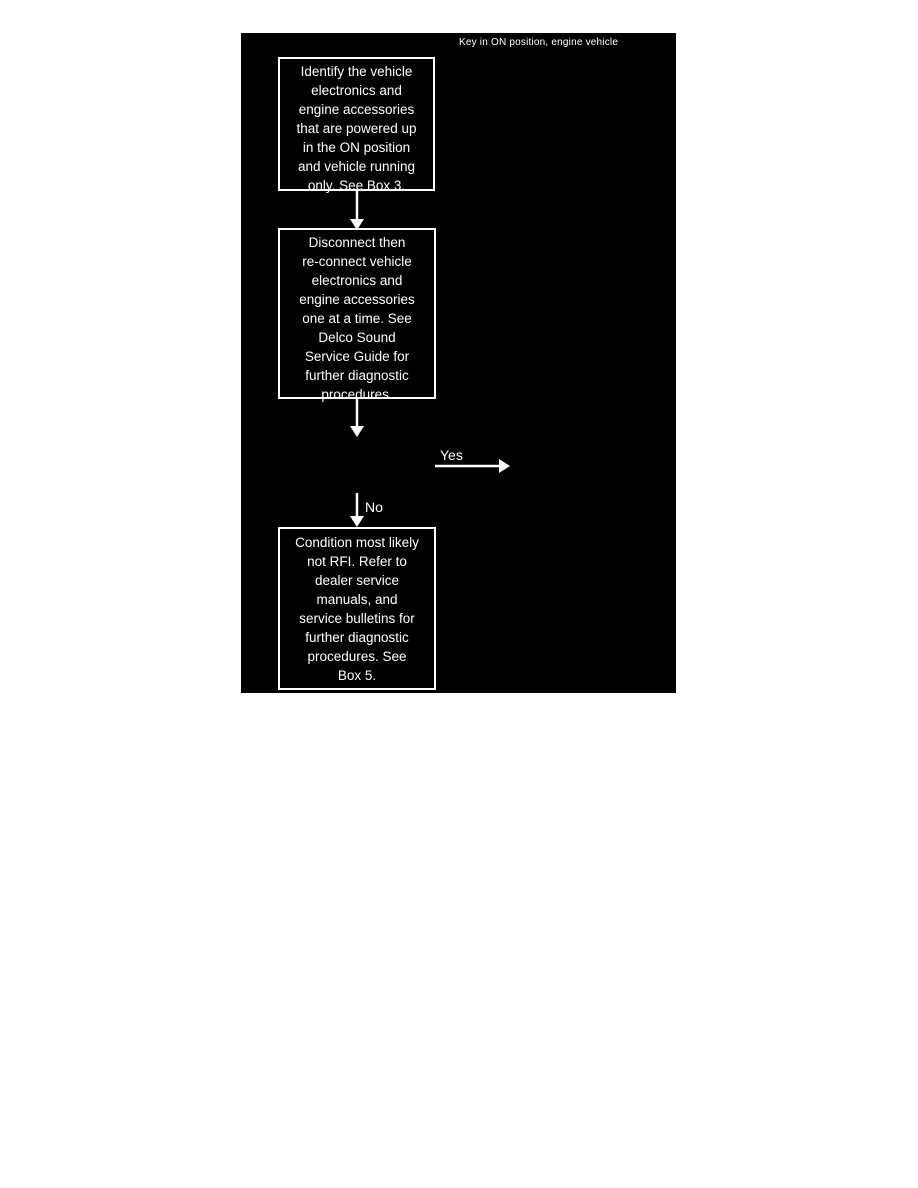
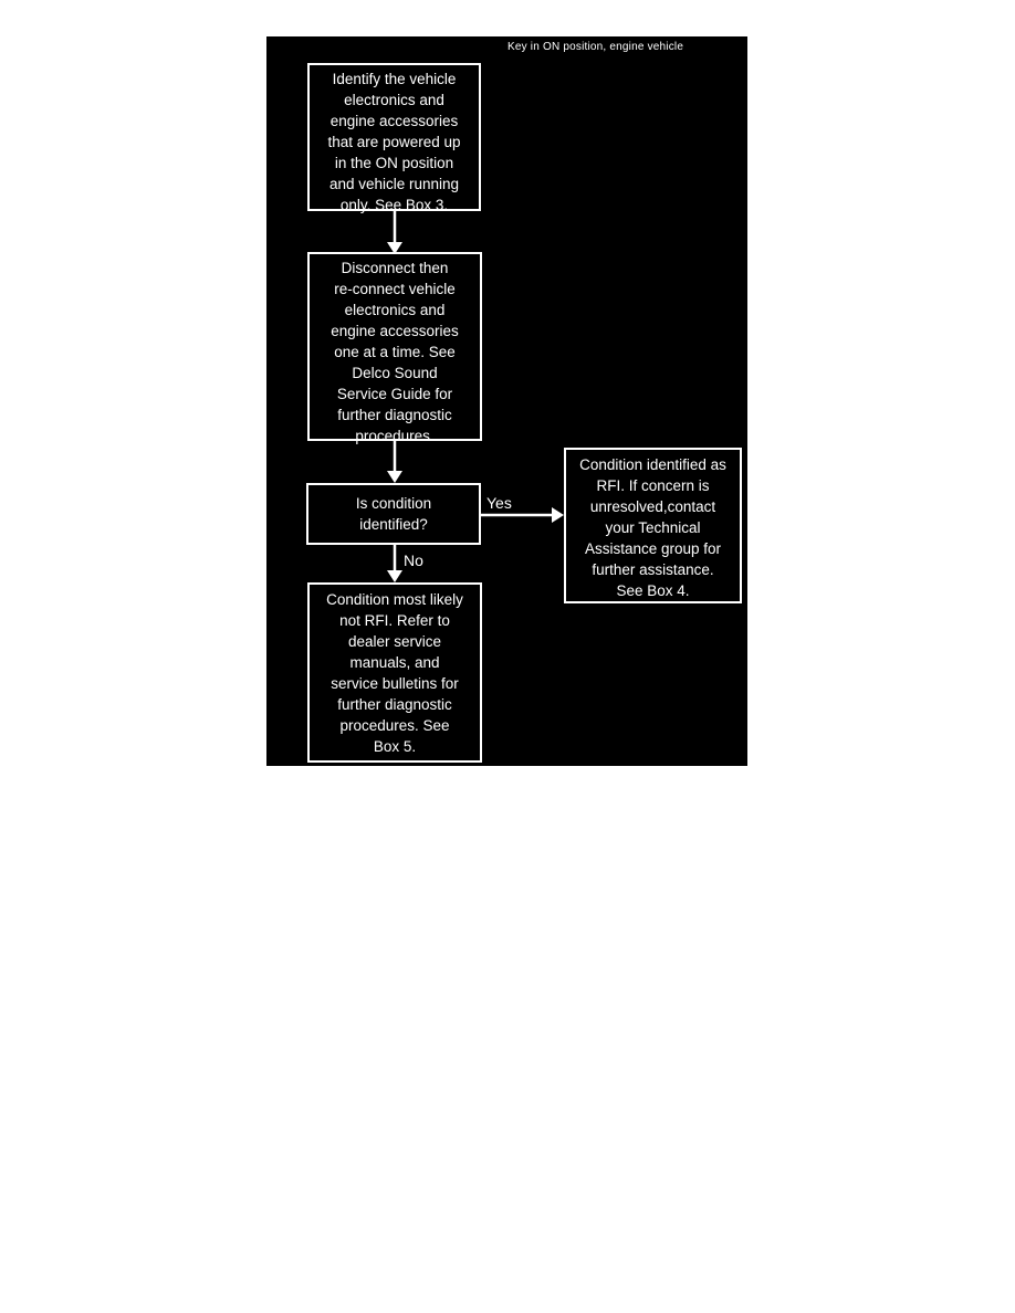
  Key in ON position, engine vehicle
  Identify the vehicle
  electronics and
  engine accessories
  that are powered up
  in the ON position
  and vehicle running
  only. See Box 3.
  Disconnect then
  re-connect vehicle
  electronics and
  engine accessories
  one at a time. See
  Delco Sound
  Service Guide for
  further diagnostic
  procedures.
+ Is condition
+ identified?
+ Condition identified as
+ RFI. If concern is
+ unresolved,contact
+ your Technical
+ Assistance group for
+ further assistance.
+ See Box 4.
  Condition most likely
  not RFI. Refer to
  dealer service
  manuals, and
  service bulletins for
  further diagnostic
  procedures. See
  Box 5.
  Yes
  No
